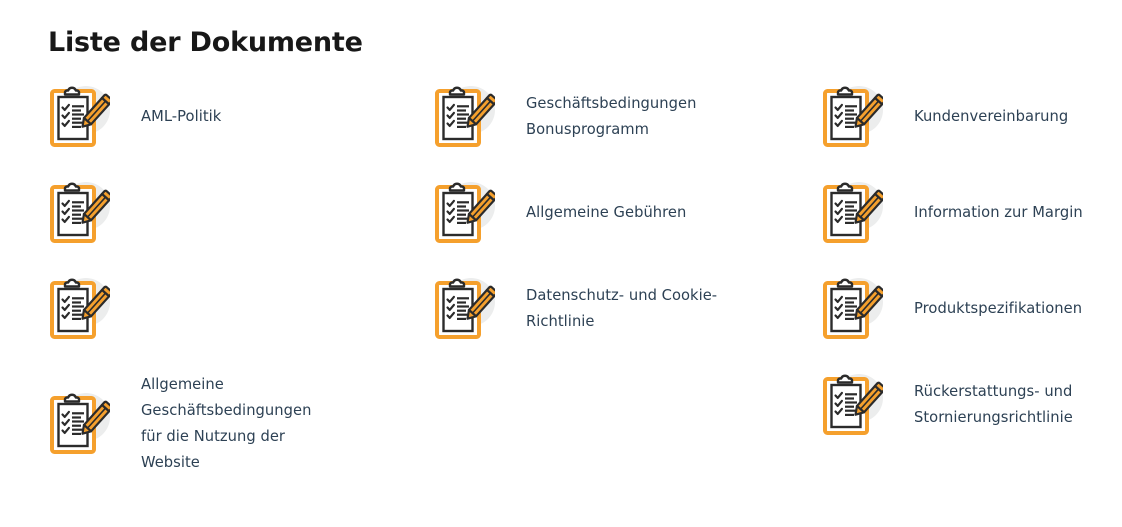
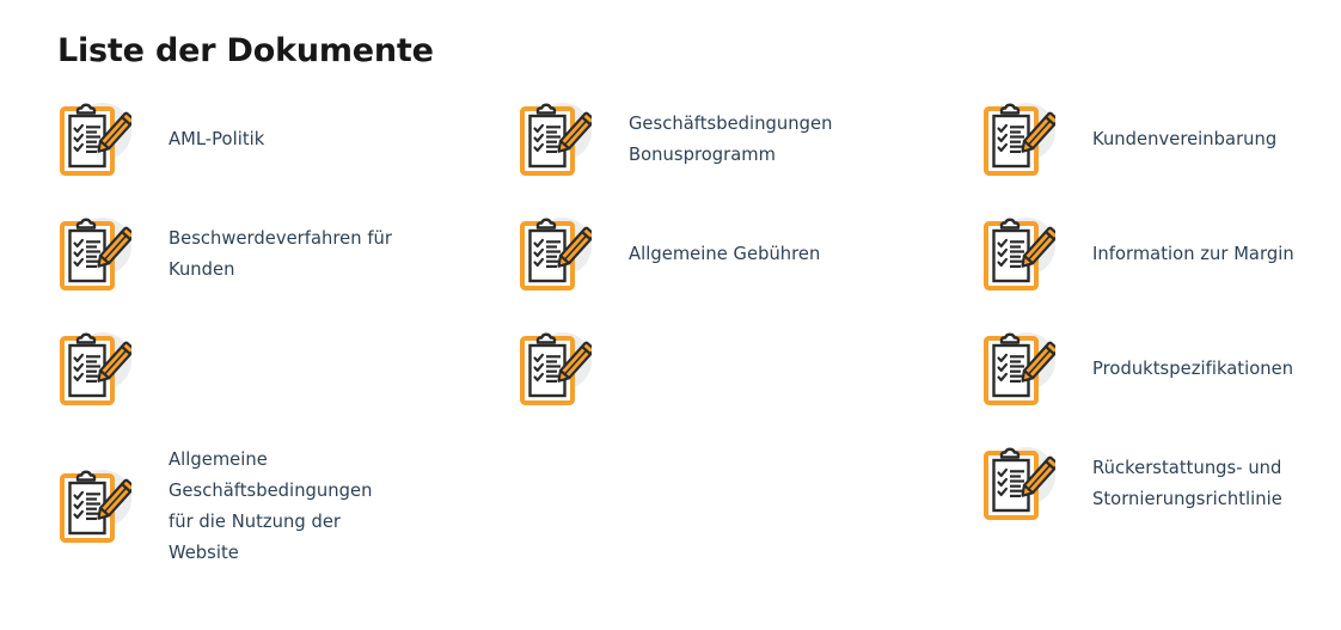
  Liste der Dokumente
  AML-Politik
+ Beschwerdeverfahren für
+ Kunden
  Allgemeine
  Geschäftsbedingungen
  für die Nutzung der
  Website
  Geschäftsbedingungen
  Bonusprogramm
  Allgemeine Gebühren
- Datenschutz- und Cookie-
- Richtlinie
  Kundenvereinbarung
  Information zur Margin
  Produktspezifikationen
  Rückerstattungs- und
  Stornierungsrichtlinie
